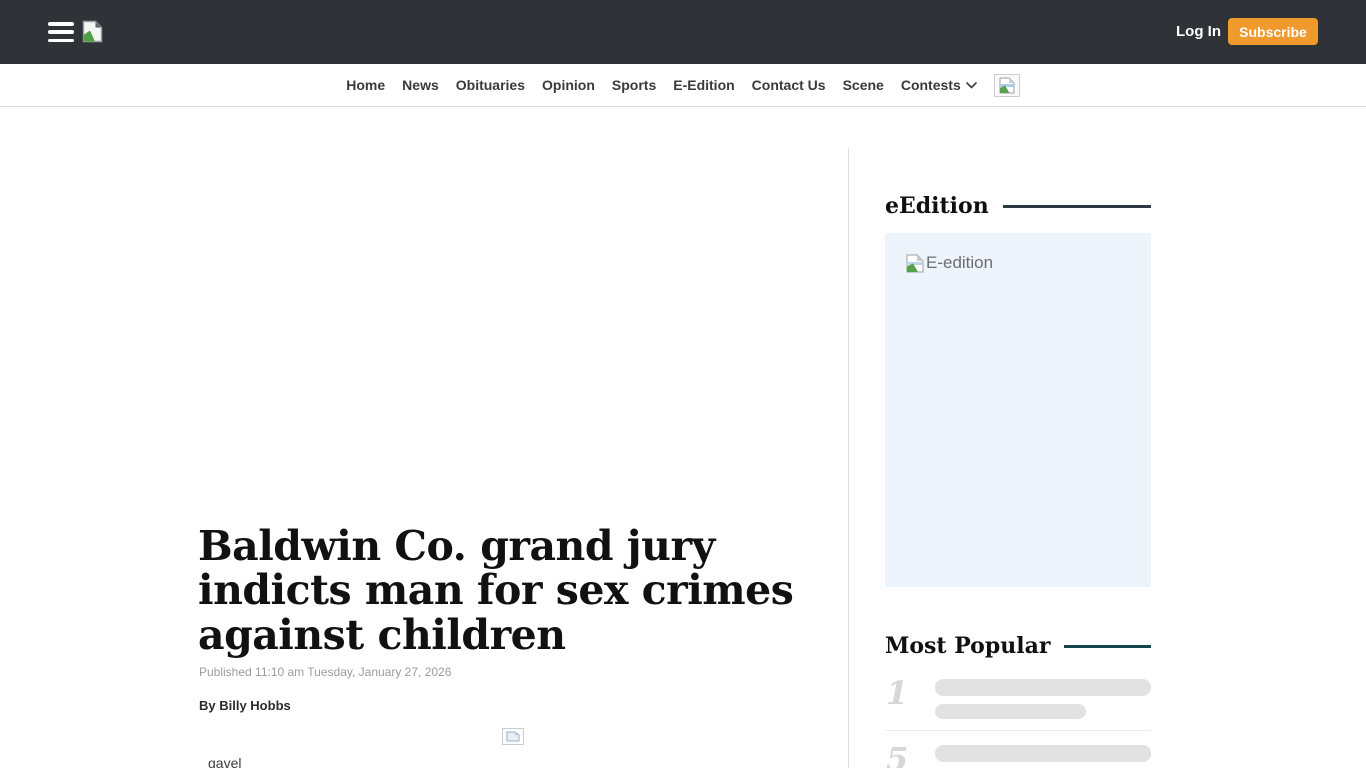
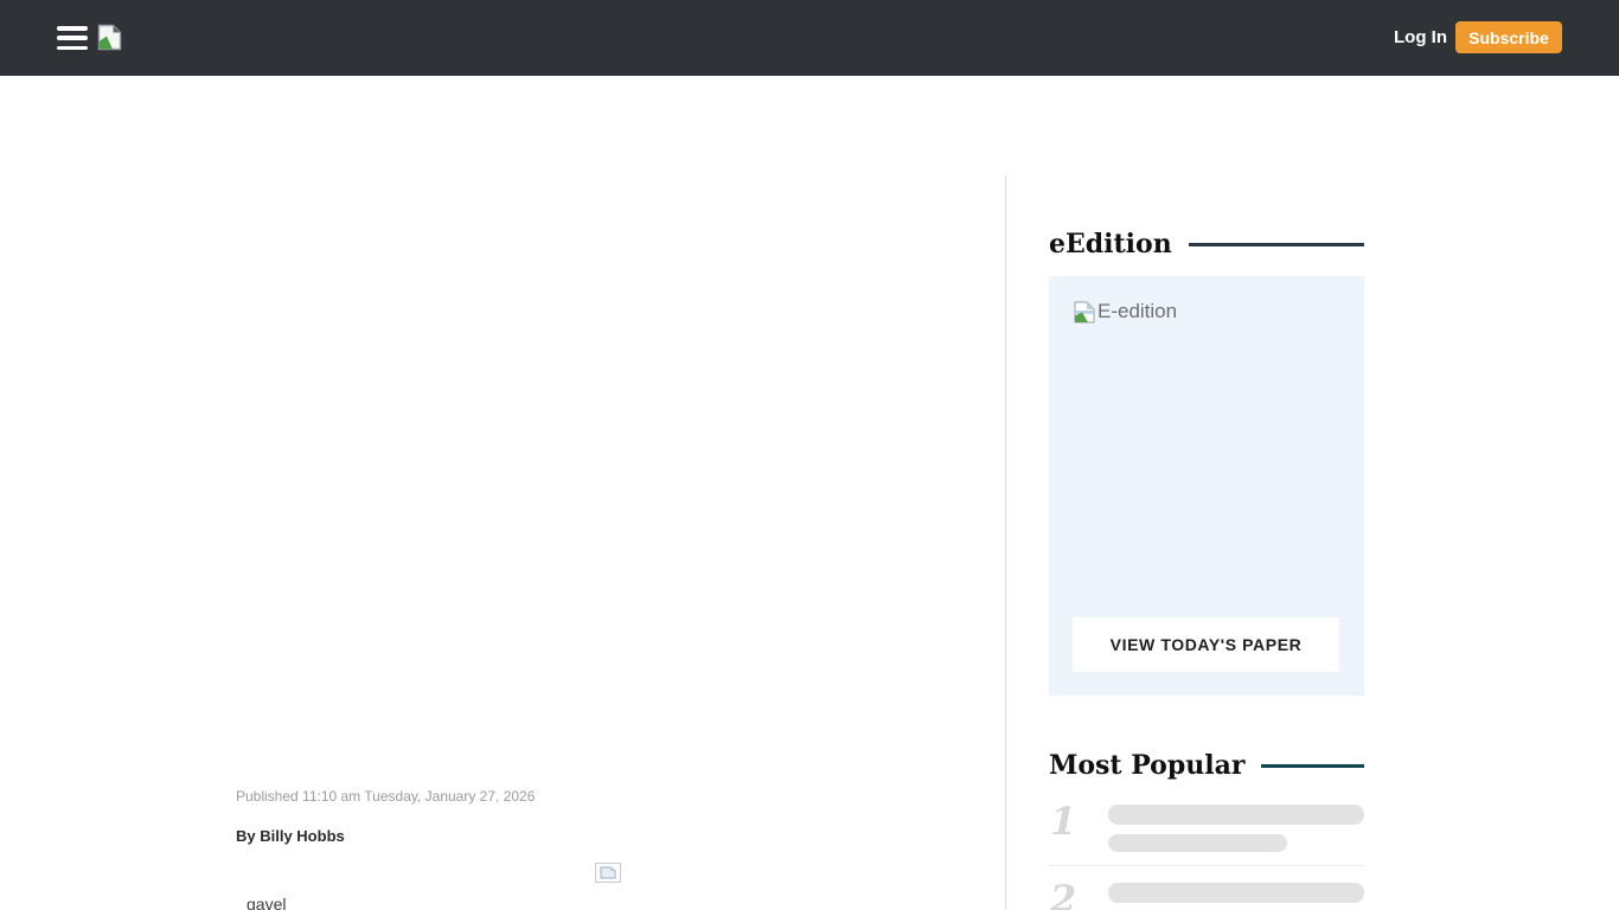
  Log In
  Subscribe
- Home
- News
- Obituaries
- Opinion
- Sports
- E-Edition
- Contact Us
- Scene
- Contests
- Baldwin Co. grand jury indicts man for sex crimes against children
  Published 11:10 am Tuesday, January 27, 2026
  By Billy Hobbs
  gavel
  eEdition
  E-edition
+ VIEW TODAY'S PAPER
  Most Popular
  1
- 5
+ 2
